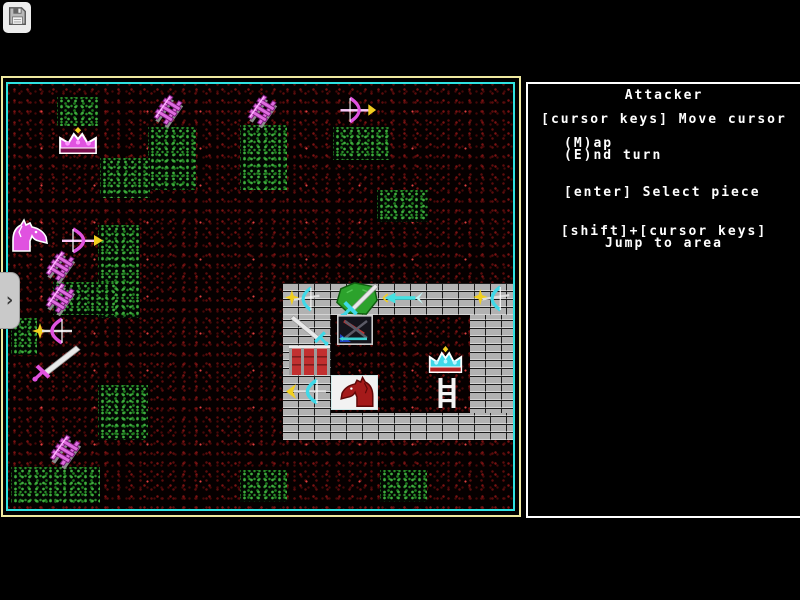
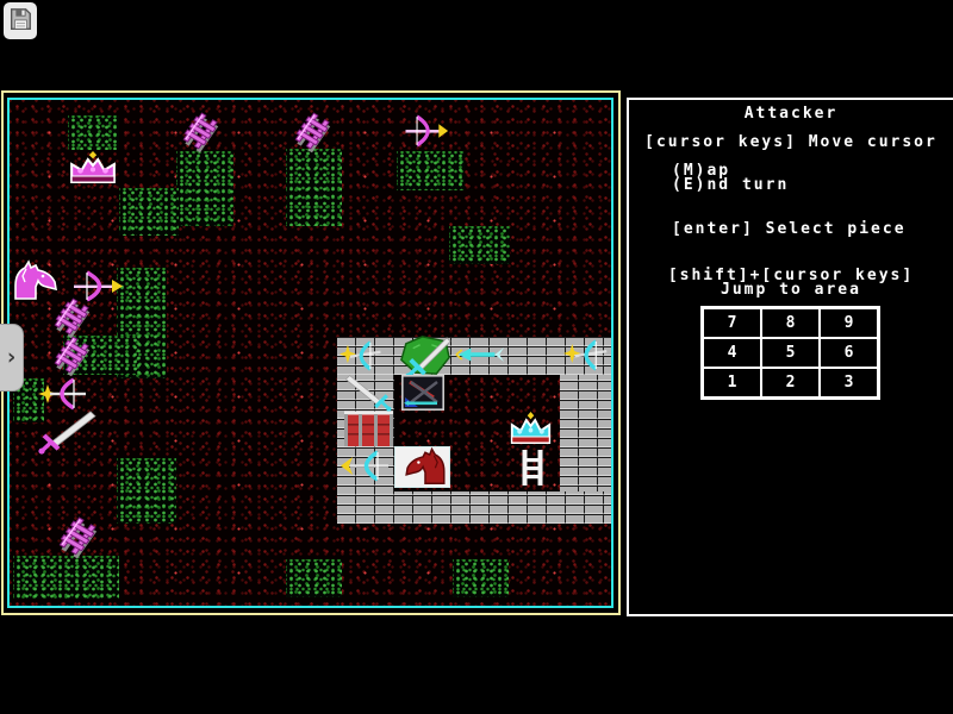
  ›
  Attacker
  [cursor keys] Move cursor
  (M)ap
  (E)nd turn
  [enter] Select piece
  [shift]+[cursor keys]
  Jump to area
+ 7
+ 8
+ 9
+ 4
+ 5
+ 6
+ 1
+ 2
+ 3
